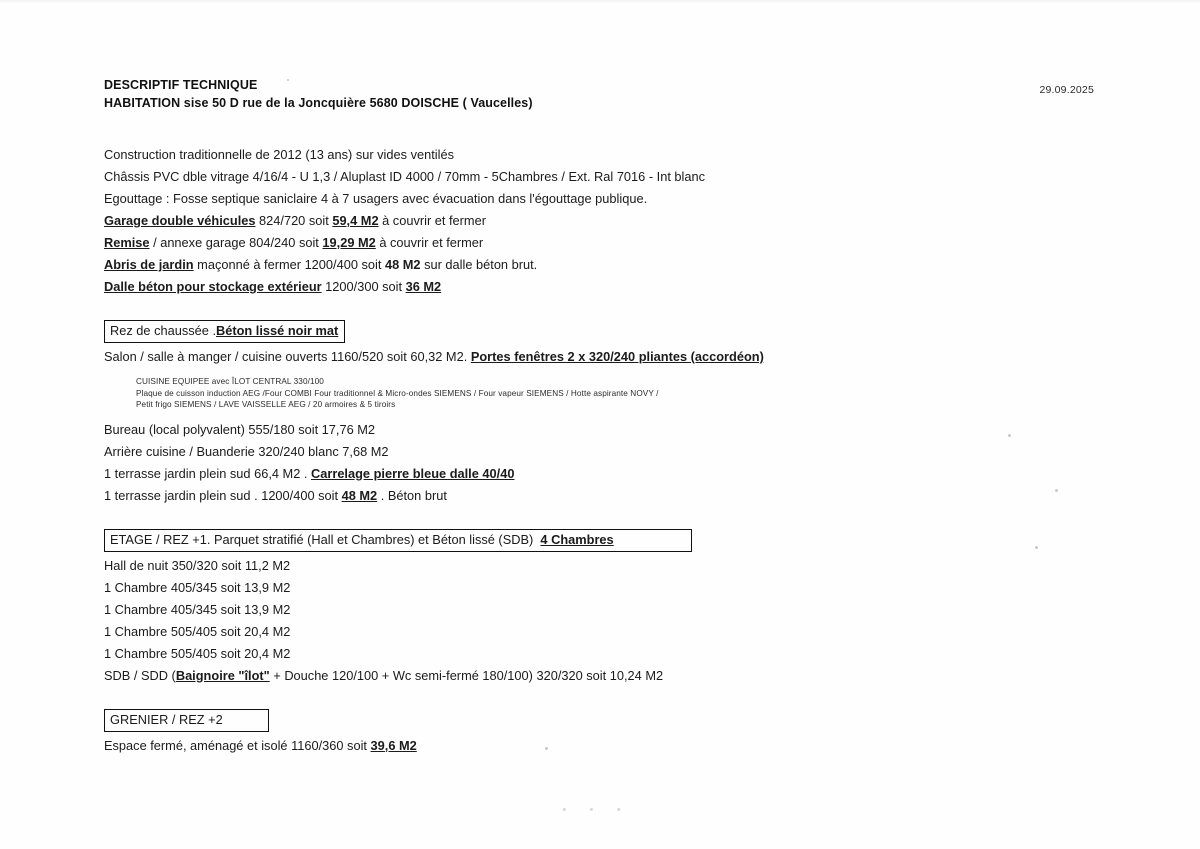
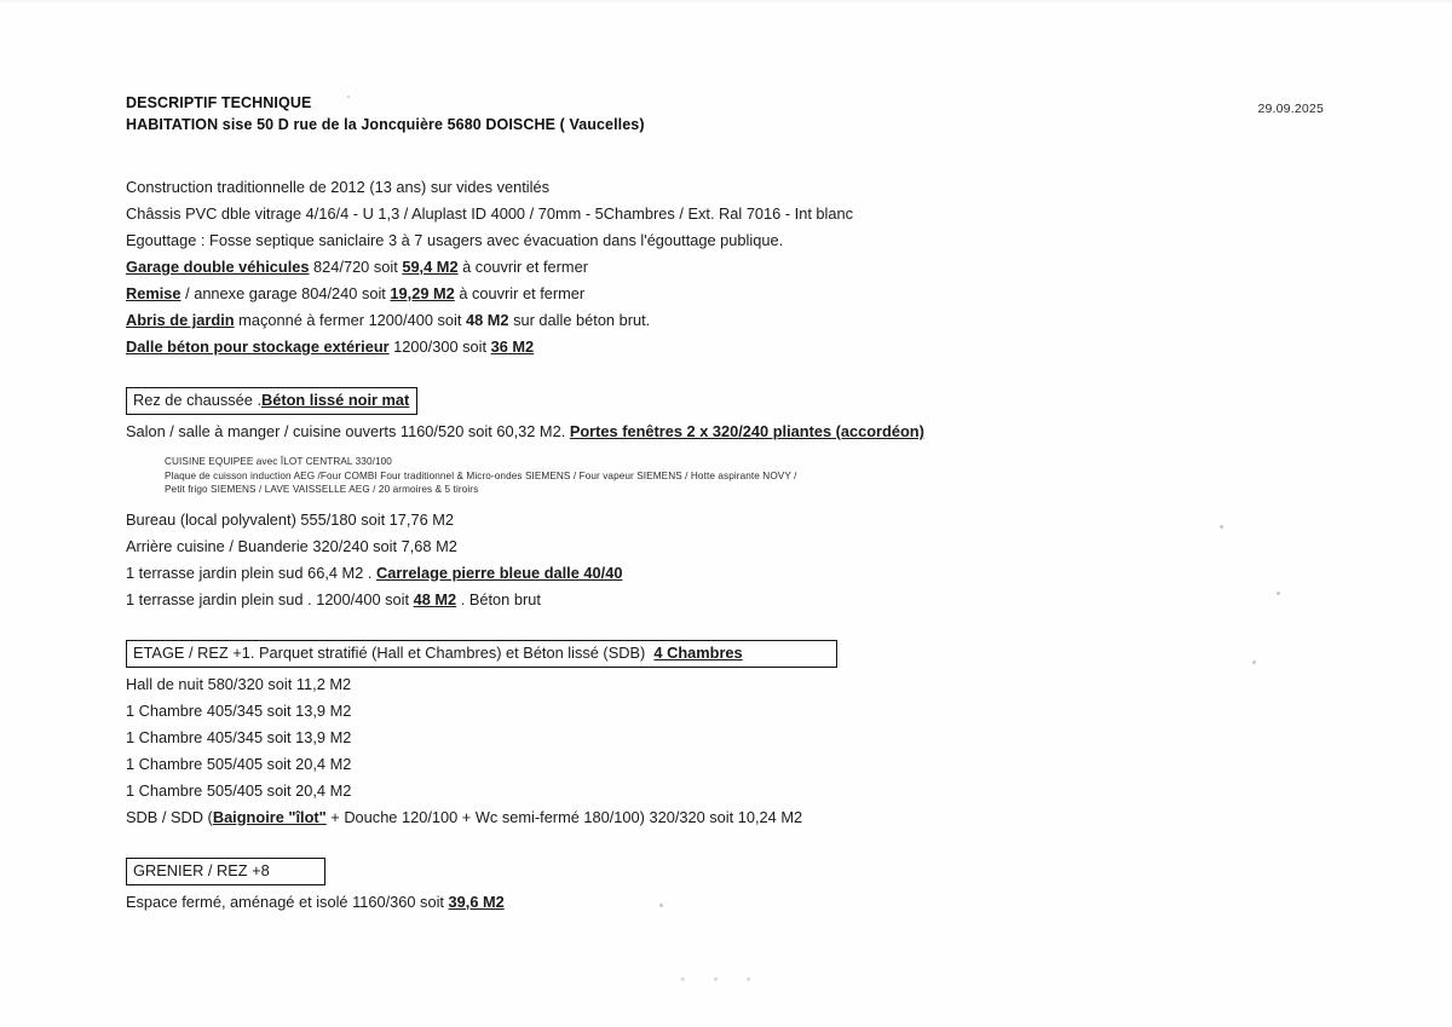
  29.09.2025
  DESCRIPTIF TECHNIQUE
  HABITATION sise 50 D rue de la Joncquière 5680 DOISCHE ( Vaucelles)
  Construction traditionnelle de 2012 (13 ans) sur vides ventilés
  Châssis PVC dble vitrage 4/16/4 - U 1,3 / Aluplast ID 4000 / 70mm - 5Chambres / Ext. Ral 7016 - Int blanc
- Egouttage : Fosse septique saniclaire 4 à 7 usagers avec évacuation dans l'égouttage publique.
+ Egouttage : Fosse septique saniclaire 3 à 7 usagers avec évacuation dans l'égouttage publique.
  Garage double véhicules 824/720 soit 59,4 M2 à couvrir et fermer
  Remise / annexe garage 804/240 soit 19,29 M2 à couvrir et fermer
  Abris de jardin maçonné à fermer 1200/400 soit 48 M2 sur dalle béton brut.
  Dalle béton pour stockage extérieur 1200/300 soit 36 M2
  Rez de chaussée .Béton lissé noir mat
  Salon / salle à manger / cuisine ouverts 1160/520 soit 60,32 M2. Portes fenêtres 2 x 320/240 pliantes (accordéon)
  CUISINE EQUIPEE avec ÎLOT CENTRAL 330/100
  Plaque de cuisson induction AEG /Four COMBI Four traditionnel & Micro-ondes SIEMENS / Four vapeur SIEMENS / Hotte aspirante NOVY /
  Petit frigo SIEMENS / LAVE VAISSELLE AEG / 20 armoires & 5 tiroirs
  Bureau (local polyvalent) 555/180 soit 17,76 M2
- Arrière cuisine / Buanderie 320/240 blanc 7,68 M2
+ Arrière cuisine / Buanderie 320/240 soit 7,68 M2
  1 terrasse jardin plein sud 66,4 M2 . Carrelage pierre bleue dalle 40/40
  1 terrasse jardin plein sud . 1200/400 soit 48 M2 . Béton brut
  ETAGE / REZ +1. Parquet stratifié (Hall et Chambres) et Béton lissé (SDB) 4 Chambres
- Hall de nuit 350/320 soit 11,2 M2
+ Hall de nuit 580/320 soit 11,2 M2
  1 Chambre 405/345 soit 13,9 M2
  1 Chambre 405/345 soit 13,9 M2
  1 Chambre 505/405 soit 20,4 M2
  1 Chambre 505/405 soit 20,4 M2
  SDB / SDD (Baignoire "îlot" + Douche 120/100 + Wc semi-fermé 180/100) 320/320 soit 10,24 M2
- GRENIER / REZ +2
+ GRENIER / REZ +8
  Espace fermé, aménagé et isolé 1160/360 soit 39,6 M2
  · · ·
